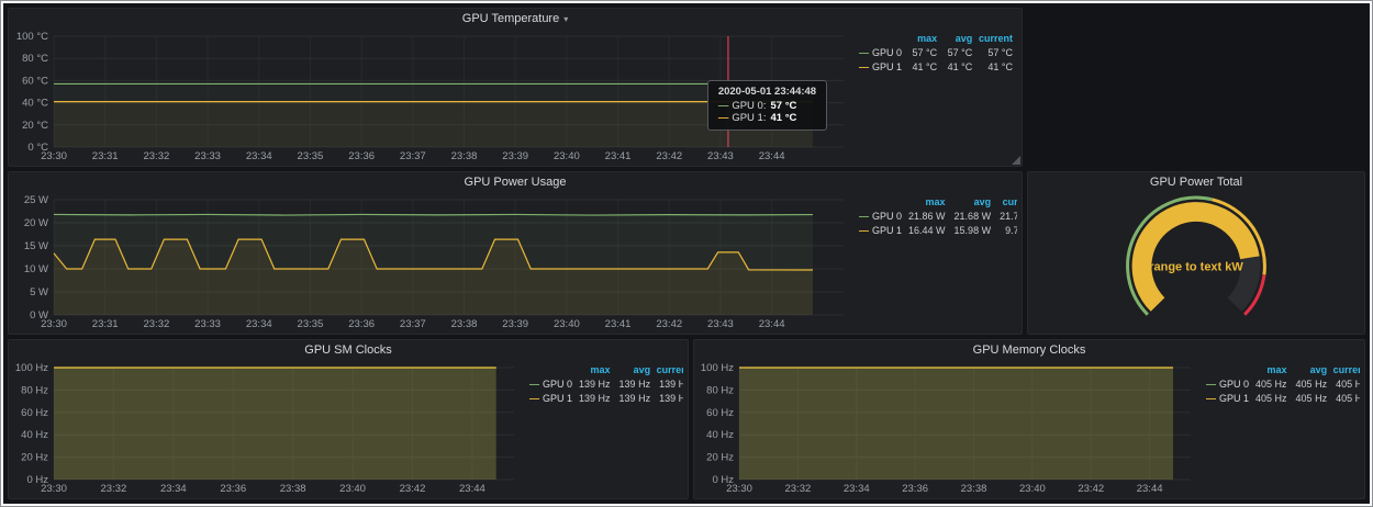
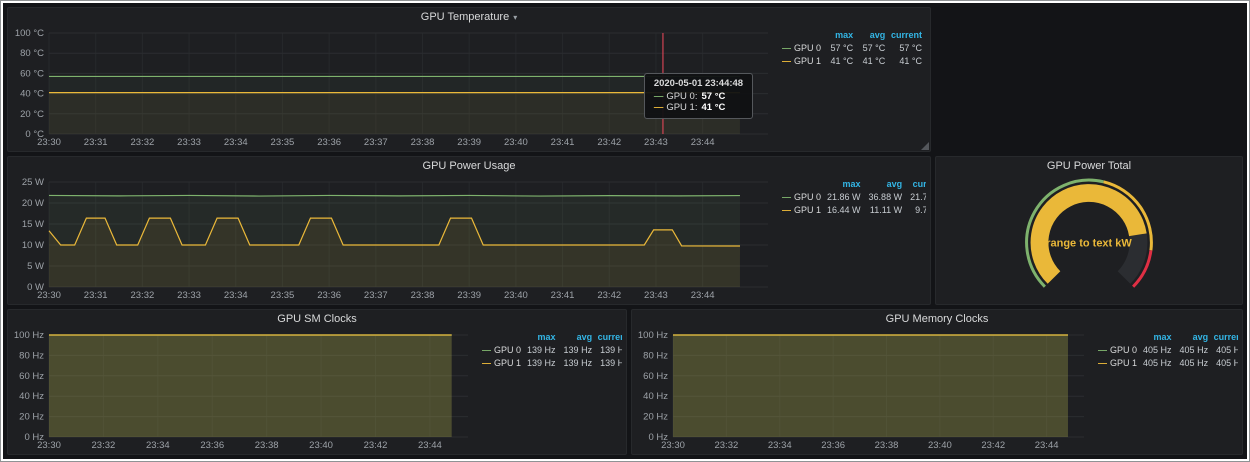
  GPU Temperature
  ▾
  23:30
  23:31
  23:32
  23:33
  23:34
  23:35
  23:36
  23:37
  23:38
  23:39
  23:40
  23:41
  23:42
  23:43
  23:44
  0 °C
  20 °C
  40 °C
  60 °C
  80 °C
  100 °C
  2020-05-01 23:44:48
  — GPU 0: 57 °C
  — GPU 1: 41 °C
  	max	avg	current
  — GPU 0	57 °C	57 °C	57 °C
  — GPU 1	41 °C	41 °C	41 °C
  GPU Power Usage
  23:30
  23:31
  23:32
  23:33
  23:34
  23:35
  23:36
  23:37
  23:38
  23:39
  23:40
  23:41
  23:42
  23:43
  23:44
  0 W
  5 W
  10 W
  15 W
  20 W
  25 W
- — GPU 0	21.86 W	21.68 W	21.7
+ — GPU 0	21.86 W	36.88 W	21.7
- — GPU 1	16.44 W	15.98 W	9.7
+ — GPU 1	16.44 W	11.11 W	9.7
  GPU Power Total
  range to text kW
  GPU SM Clocks
  23:30
  23:32
  23:34
  23:36
  23:38
  23:40
  23:42
  23:44
  0 Hz
  20 Hz
  40 Hz
  60 Hz
  80 Hz
  100 Hz
  	max	avg	curre
  — GPU 0	139 Hz	139 Hz	139 H
  — GPU 1	139 Hz	139 Hz	139 H
  GPU Memory Clocks
  23:30
  23:32
  23:34
  23:36
  23:38
  23:40
  23:42
  23:44
  0 Hz
  20 Hz
  40 Hz
  60 Hz
  80 Hz
  100 Hz
  	max	avg	curre
  — GPU 0	405 Hz	405 Hz	405 H
  — GPU 1	405 Hz	405 Hz	405 H
